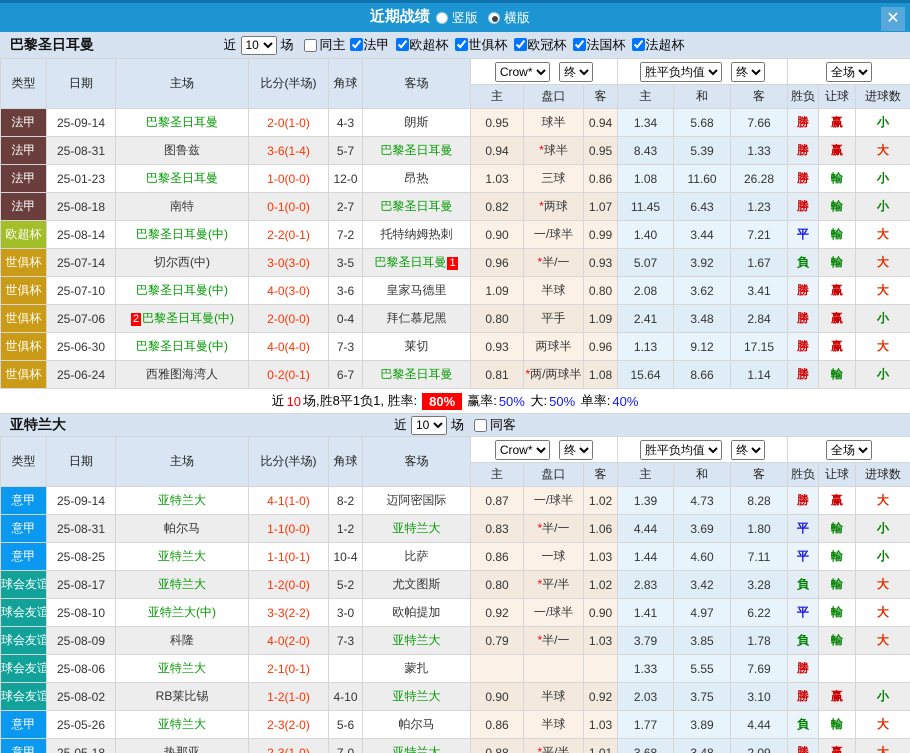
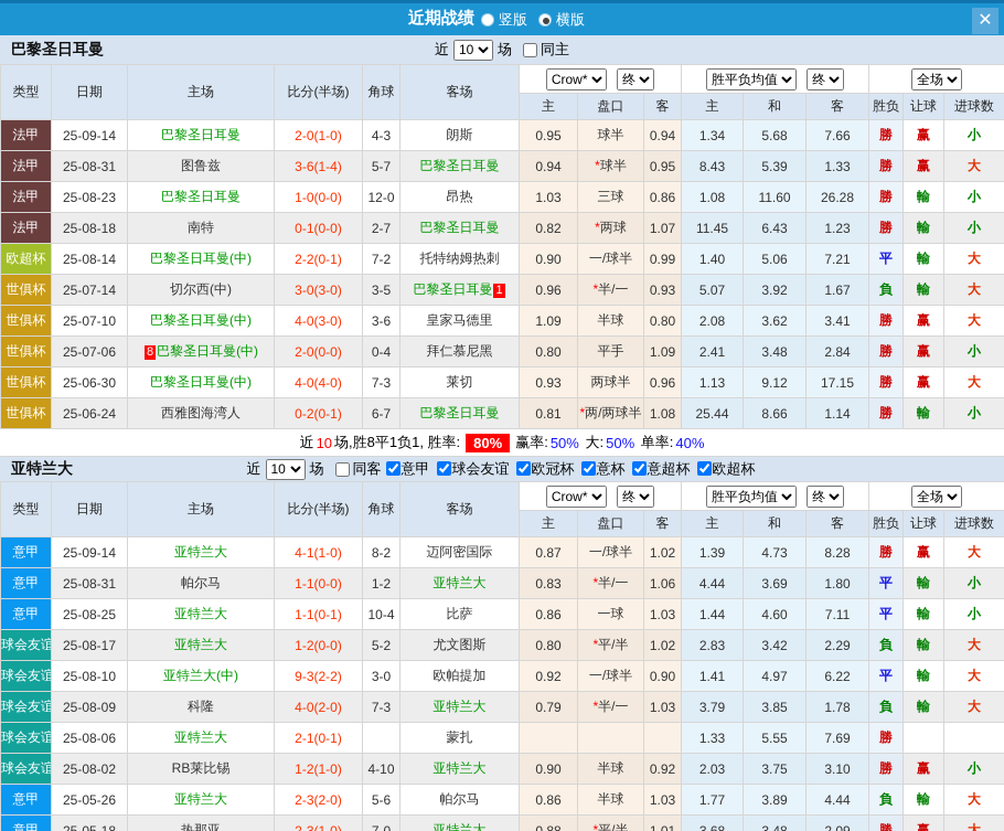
  近期战绩
  竖版
  横版
  ✕
  巴黎圣日耳曼
  近
  10
  场
  同主
- 法甲 欧超杯 世俱杯 欧冠杯 法国杯 法超杯
  类型	日期	主场	比分(半场)	角球	客场	Crow* 终	胜平负均值 终	全场
  主	盘口	客	主	和	客	胜负	让球	进球数
  法甲	25-09-14	巴黎圣日耳曼	2-0(1-0)	4-3	朗斯	0.95	球半	0.94	1.34	5.68	7.66	勝	赢	小
  法甲	25-08-31	图鲁兹	3-6(1-4)	5-7	巴黎圣日耳曼	0.94	*球半	0.95	8.43	5.39	1.33	勝	赢	大
- 法甲	25-01-23	巴黎圣日耳曼	1-0(0-0)	12-0	昂热	1.03	三球	0.86	1.08	11.60	26.28	勝	輸	小
+ 法甲	25-08-23	巴黎圣日耳曼	1-0(0-0)	12-0	昂热	1.03	三球	0.86	1.08	11.60	26.28	勝	輸	小
  法甲	25-08-18	南特	0-1(0-0)	2-7	巴黎圣日耳曼	0.82	*两球	1.07	11.45	6.43	1.23	勝	輸	小
- 欧超杯	25-08-14	巴黎圣日耳曼(中)	2-2(0-1)	7-2	托特纳姆热刺	0.90	一/球半	0.99	1.40	3.44	7.21	平	輸	大
+ 欧超杯	25-08-14	巴黎圣日耳曼(中)	2-2(0-1)	7-2	托特纳姆热刺	0.90	一/球半	0.99	1.40	5.06	7.21	平	輸	大
  世俱杯	25-07-14	切尔西(中)	3-0(3-0)	3-5	巴黎圣日耳曼 1	0.96	*半/一	0.93	5.07	3.92	1.67	負	輸	大
  世俱杯	25-07-10	巴黎圣日耳曼(中)	4-0(3-0)	3-6	皇家马德里	1.09	半球	0.80	2.08	3.62	3.41	勝	赢	大
- 世俱杯	25-07-06	2 巴黎圣日耳曼(中)	2-0(0-0)	0-4	拜仁慕尼黑	0.80	平手	1.09	2.41	3.48	2.84	勝	赢	小
+ 世俱杯	25-07-06	8 巴黎圣日耳曼(中)	2-0(0-0)	0-4	拜仁慕尼黑	0.80	平手	1.09	2.41	3.48	2.84	勝	赢	小
  世俱杯	25-06-30	巴黎圣日耳曼(中)	4-0(4-0)	7-3	莱切	0.93	两球半	0.96	1.13	9.12	17.15	勝	赢	大
- 世俱杯	25-06-24	西雅图海湾人	0-2(0-1)	6-7	巴黎圣日耳曼	0.81	*两/两球半	1.08	15.64	8.66	1.14	勝	輸	小
+ 世俱杯	25-06-24	西雅图海湾人	0-2(0-1)	6-7	巴黎圣日耳曼	0.81	*两/两球半	1.08	25.44	8.66	1.14	勝	輸	小
  近
  10
  场,胜8平1负1, 胜率:
  80%
  赢率:
  50%
  大:
  50%
  单率:
  40%
  亚特兰大
  近
  10
  场
  同客
+ 意甲 球会友谊 欧冠杯 意杯 意超杯 欧超杯
  类型	日期	主场	比分(半场)	角球	客场	Crow* 终	胜平负均值 终	全场
  主	盘口	客	主	和	客	胜负	让球	进球数
  意甲	25-09-14	亚特兰大	4-1(1-0)	8-2	迈阿密国际	0.87	一/球半	1.02	1.39	4.73	8.28	勝	赢	大
  意甲	25-08-31	帕尔马	1-1(0-0)	1-2	亚特兰大	0.83	*半/一	1.06	4.44	3.69	1.80	平	輸	小
  意甲	25-08-25	亚特兰大	1-1(0-1)	10-4	比萨	0.86	一球	1.03	1.44	4.60	7.11	平	輸	小
- 球会友谊	25-08-17	亚特兰大	1-2(0-0)	5-2	尤文图斯	0.80	*平/半	1.02	2.83	3.42	3.28	負	輸	大
+ 球会友谊	25-08-17	亚特兰大	1-2(0-0)	5-2	尤文图斯	0.80	*平/半	1.02	2.83	3.42	2.29	負	輸	大
- 球会友谊	25-08-10	亚特兰大(中)	3-3(2-2)	3-0	欧帕提加	0.92	一/球半	0.90	1.41	4.97	6.22	平	輸	大
+ 球会友谊	25-08-10	亚特兰大(中)	9-3(2-2)	3-0	欧帕提加	0.92	一/球半	0.90	1.41	4.97	6.22	平	輸	大
  球会友谊	25-08-09	科隆	4-0(2-0)	7-3	亚特兰大	0.79	*半/一	1.03	3.79	3.85	1.78	負	輸	大
  球会友谊	25-08-06	亚特兰大	2-1(0-1)		蒙扎				1.33	5.55	7.69	勝
  球会友谊	25-08-02	RB莱比锡	1-2(1-0)	4-10	亚特兰大	0.90	半球	0.92	2.03	3.75	3.10	勝	赢	小
  意甲	25-05-26	亚特兰大	2-3(2-0)	5-6	帕尔马	0.86	半球	1.03	1.77	3.89	4.44	負	輸	大
